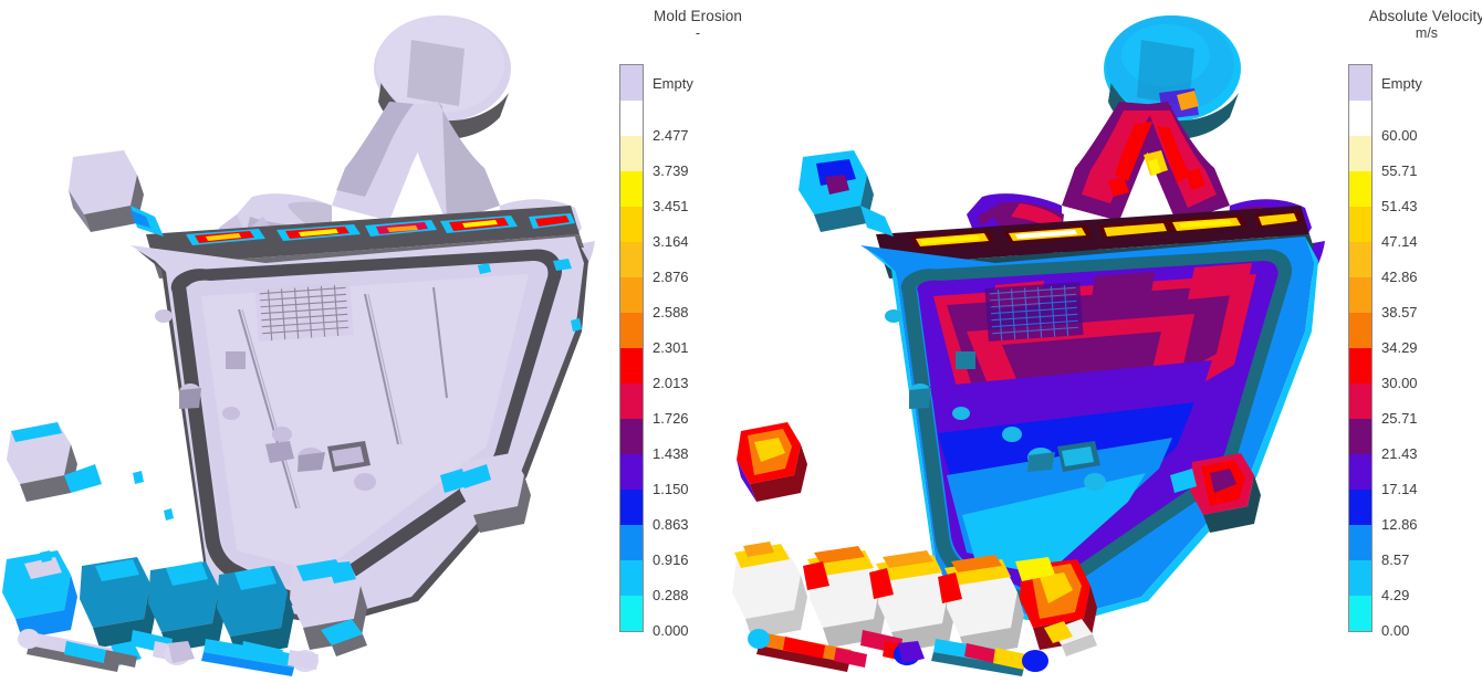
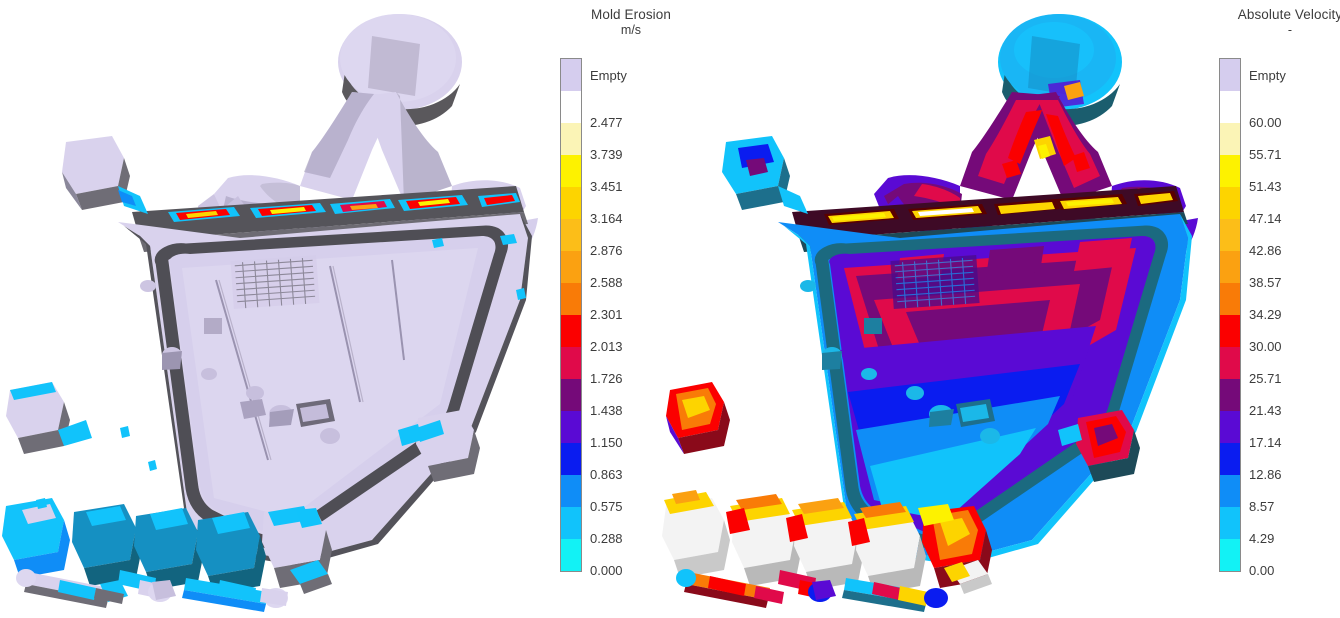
  Mold Erosion
- -
+ m/s
  Empty
  2.477
  3.739
  3.451
  3.164
  2.876
  2.588
  2.301
  2.013
  1.726
  1.438
  1.150
  0.863
- 0.916
+ 0.575
  0.288
  0.000
  Absolute Velocity
- m/s
+ -
  Empty
  60.00
  55.71
  51.43
  47.14
  42.86
  38.57
  34.29
  30.00
  25.71
  21.43
  17.14
  12.86
  8.57
  4.29
  0.00
